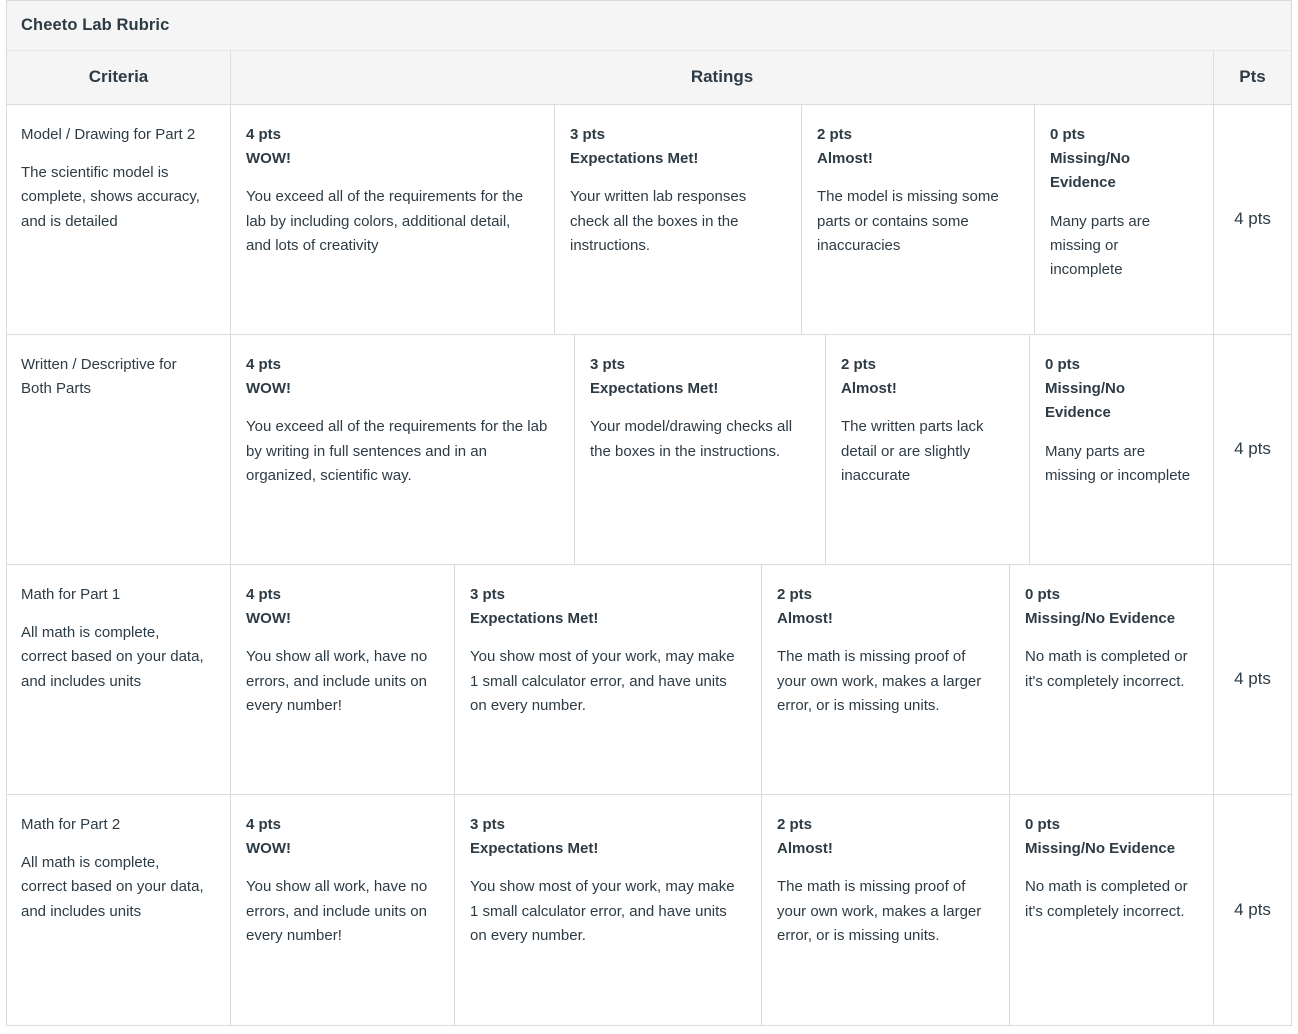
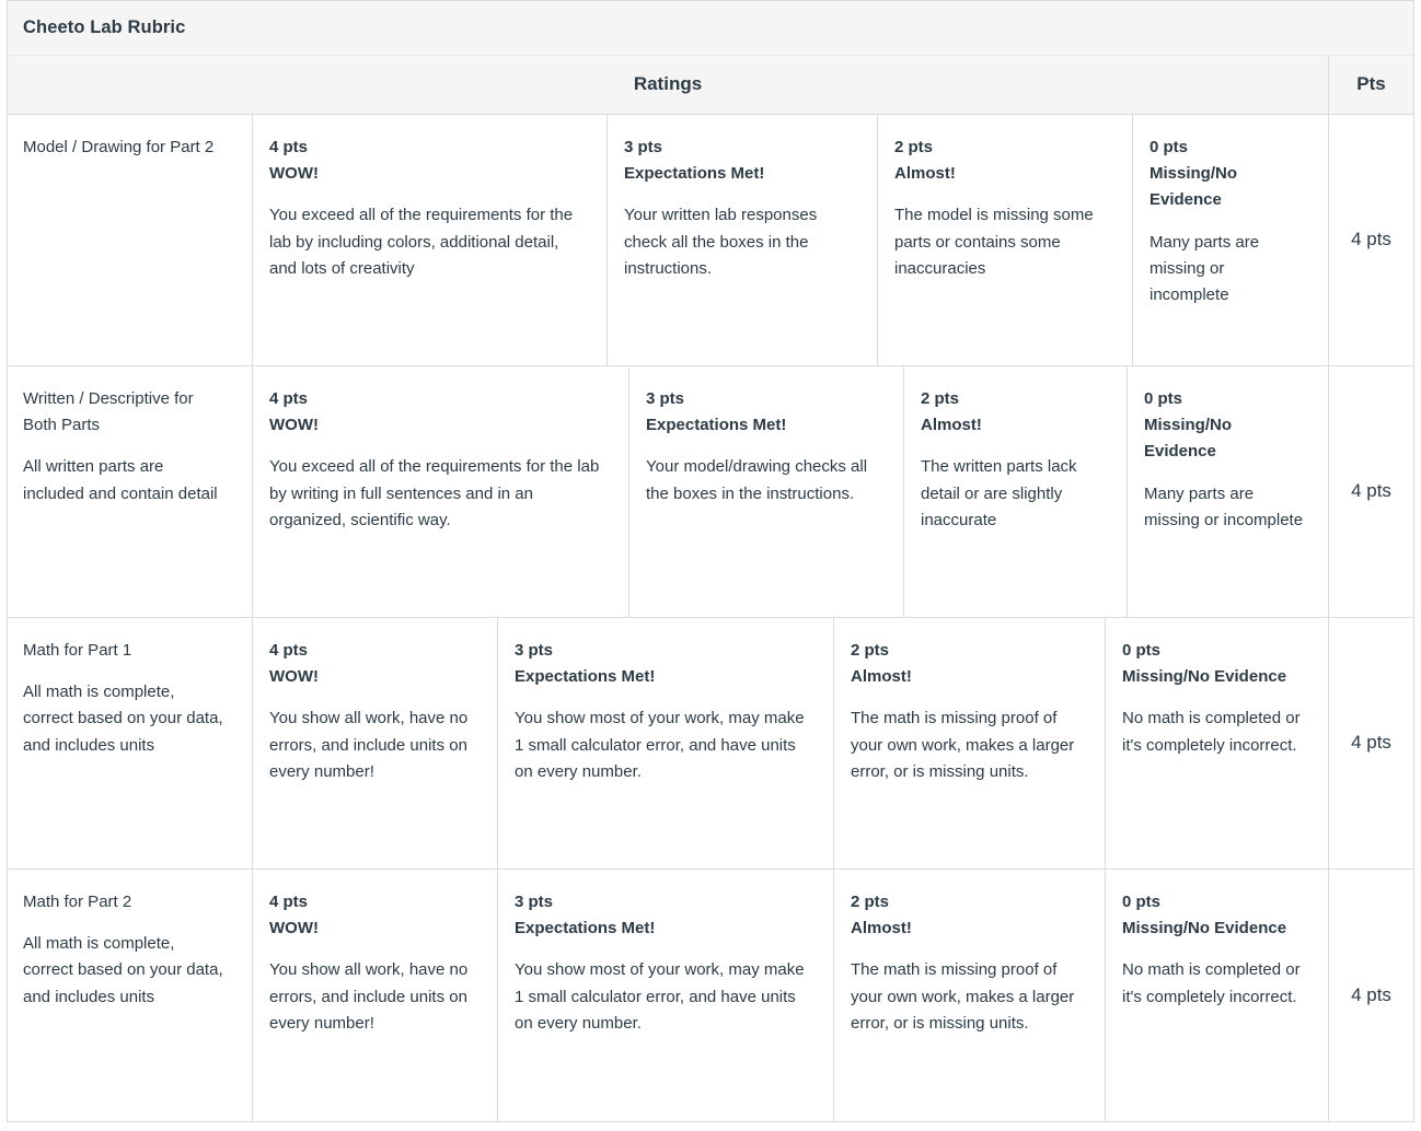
  Cheeto Lab Rubric
- Criteria
  Ratings
  Pts
  Model / Drawing for Part 2
- The scientific model is complete, shows accuracy, and is detailed
  4 pts
  WOW!
  You exceed all of the requirements for the lab by including colors, additional detail, and lots of creativity
  3 pts
  Expectations Met!
  Your written lab responses check all the boxes in the instructions.
  2 pts
  Almost!
  The model is missing some parts or contains some inaccuracies
  0 pts
  Missing/No Evidence
  Many parts are missing or incomplete
  4 pts
  Written / Descriptive for Both Parts
+ All written parts are included and contain detail
  4 pts
  WOW!
  You exceed all of the requirements for the lab by writing in full sentences and in an organized, scientific way.
  3 pts
  Expectations Met!
  Your model/drawing checks all the boxes in the instructions.
  2 pts
  Almost!
  The written parts lack detail or are slightly inaccurate
  0 pts
  Missing/No Evidence
  Many parts are missing or incomplete
  4 pts
  Math for Part 1
  All math is complete, correct based on your data, and includes units
  4 pts
  WOW!
  You show all work, have no errors, and include units on every number!
  3 pts
  Expectations Met!
  You show most of your work, may make 1 small calculator error, and have units on every number.
  2 pts
  Almost!
  The math is missing proof of your own work, makes a larger error, or is missing units.
  0 pts
  Missing/No Evidence
  No math is completed or it's completely incorrect.
  4 pts
  Math for Part 2
  All math is complete, correct based on your data, and includes units
  4 pts
  WOW!
  You show all work, have no errors, and include units on every number!
  3 pts
  Expectations Met!
  You show most of your work, may make 1 small calculator error, and have units on every number.
  2 pts
  Almost!
  The math is missing proof of your own work, makes a larger error, or is missing units.
  0 pts
  Missing/No Evidence
  No math is completed or it's completely incorrect.
  4 pts
